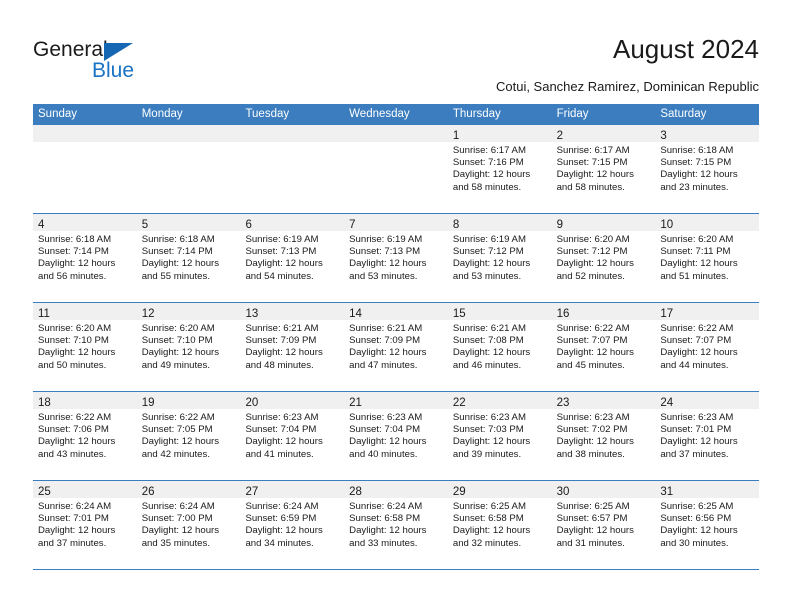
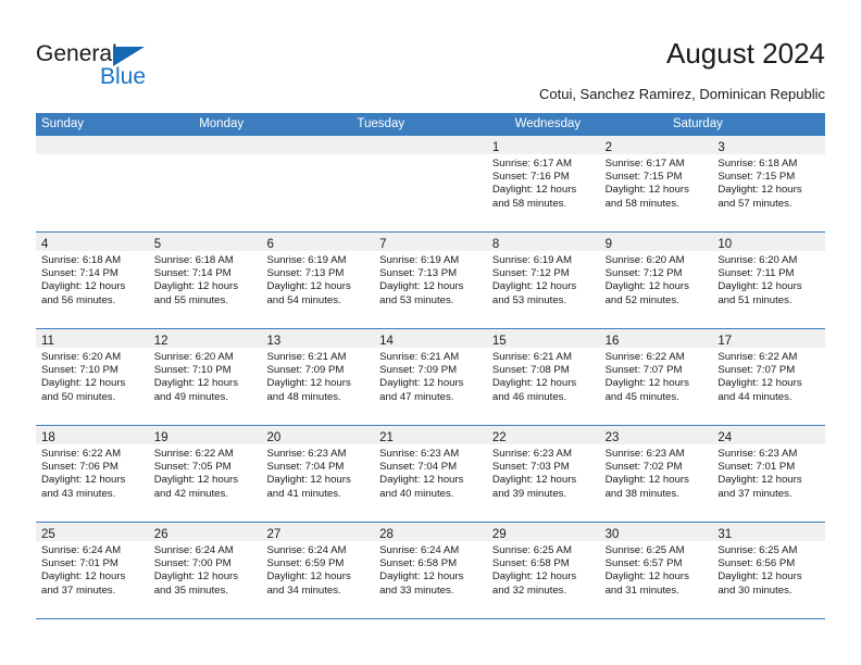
  General
  Blue
  August 2024
  Cotui, Sanchez Ramirez, Dominican Republic
  Sunday
  Monday
  Tuesday
  Wednesday
- Thursday
- Friday
  Saturday
  1
  Sunrise: 6:17 AM
  Sunset: 7:16 PM
  Daylight: 12 hours
  and 58 minutes.
  2
  Sunrise: 6:17 AM
  Sunset: 7:15 PM
  Daylight: 12 hours
  and 58 minutes.
  3
  Sunrise: 6:18 AM
  Sunset: 7:15 PM
  Daylight: 12 hours
- and 23 minutes.
+ and 57 minutes.
  4
  Sunrise: 6:18 AM
  Sunset: 7:14 PM
  Daylight: 12 hours
  and 56 minutes.
  5
  Sunrise: 6:18 AM
  Sunset: 7:14 PM
  Daylight: 12 hours
  and 55 minutes.
  6
  Sunrise: 6:19 AM
  Sunset: 7:13 PM
  Daylight: 12 hours
  and 54 minutes.
  7
  Sunrise: 6:19 AM
  Sunset: 7:13 PM
  Daylight: 12 hours
  and 53 minutes.
  8
  Sunrise: 6:19 AM
  Sunset: 7:12 PM
  Daylight: 12 hours
  and 53 minutes.
  9
  Sunrise: 6:20 AM
  Sunset: 7:12 PM
  Daylight: 12 hours
  and 52 minutes.
  10
  Sunrise: 6:20 AM
  Sunset: 7:11 PM
  Daylight: 12 hours
  and 51 minutes.
  11
  Sunrise: 6:20 AM
  Sunset: 7:10 PM
  Daylight: 12 hours
  and 50 minutes.
  12
  Sunrise: 6:20 AM
  Sunset: 7:10 PM
  Daylight: 12 hours
  and 49 minutes.
  13
  Sunrise: 6:21 AM
  Sunset: 7:09 PM
  Daylight: 12 hours
  and 48 minutes.
  14
  Sunrise: 6:21 AM
  Sunset: 7:09 PM
  Daylight: 12 hours
  and 47 minutes.
  15
  Sunrise: 6:21 AM
  Sunset: 7:08 PM
  Daylight: 12 hours
  and 46 minutes.
  16
  Sunrise: 6:22 AM
  Sunset: 7:07 PM
  Daylight: 12 hours
  and 45 minutes.
  17
  Sunrise: 6:22 AM
  Sunset: 7:07 PM
  Daylight: 12 hours
  and 44 minutes.
  18
  Sunrise: 6:22 AM
  Sunset: 7:06 PM
  Daylight: 12 hours
  and 43 minutes.
  19
  Sunrise: 6:22 AM
  Sunset: 7:05 PM
  Daylight: 12 hours
  and 42 minutes.
  20
  Sunrise: 6:23 AM
  Sunset: 7:04 PM
  Daylight: 12 hours
  and 41 minutes.
  21
  Sunrise: 6:23 AM
  Sunset: 7:04 PM
  Daylight: 12 hours
  and 40 minutes.
  22
  Sunrise: 6:23 AM
  Sunset: 7:03 PM
  Daylight: 12 hours
  and 39 minutes.
  23
  Sunrise: 6:23 AM
  Sunset: 7:02 PM
  Daylight: 12 hours
  and 38 minutes.
  24
  Sunrise: 6:23 AM
  Sunset: 7:01 PM
  Daylight: 12 hours
  and 37 minutes.
  25
  Sunrise: 6:24 AM
  Sunset: 7:01 PM
  Daylight: 12 hours
  and 37 minutes.
  26
  Sunrise: 6:24 AM
  Sunset: 7:00 PM
  Daylight: 12 hours
  and 35 minutes.
  27
  Sunrise: 6:24 AM
  Sunset: 6:59 PM
  Daylight: 12 hours
  and 34 minutes.
  28
  Sunrise: 6:24 AM
  Sunset: 6:58 PM
  Daylight: 12 hours
  and 33 minutes.
  29
  Sunrise: 6:25 AM
  Sunset: 6:58 PM
  Daylight: 12 hours
  and 32 minutes.
  30
  Sunrise: 6:25 AM
  Sunset: 6:57 PM
  Daylight: 12 hours
  and 31 minutes.
  31
  Sunrise: 6:25 AM
  Sunset: 6:56 PM
  Daylight: 12 hours
  and 30 minutes.
